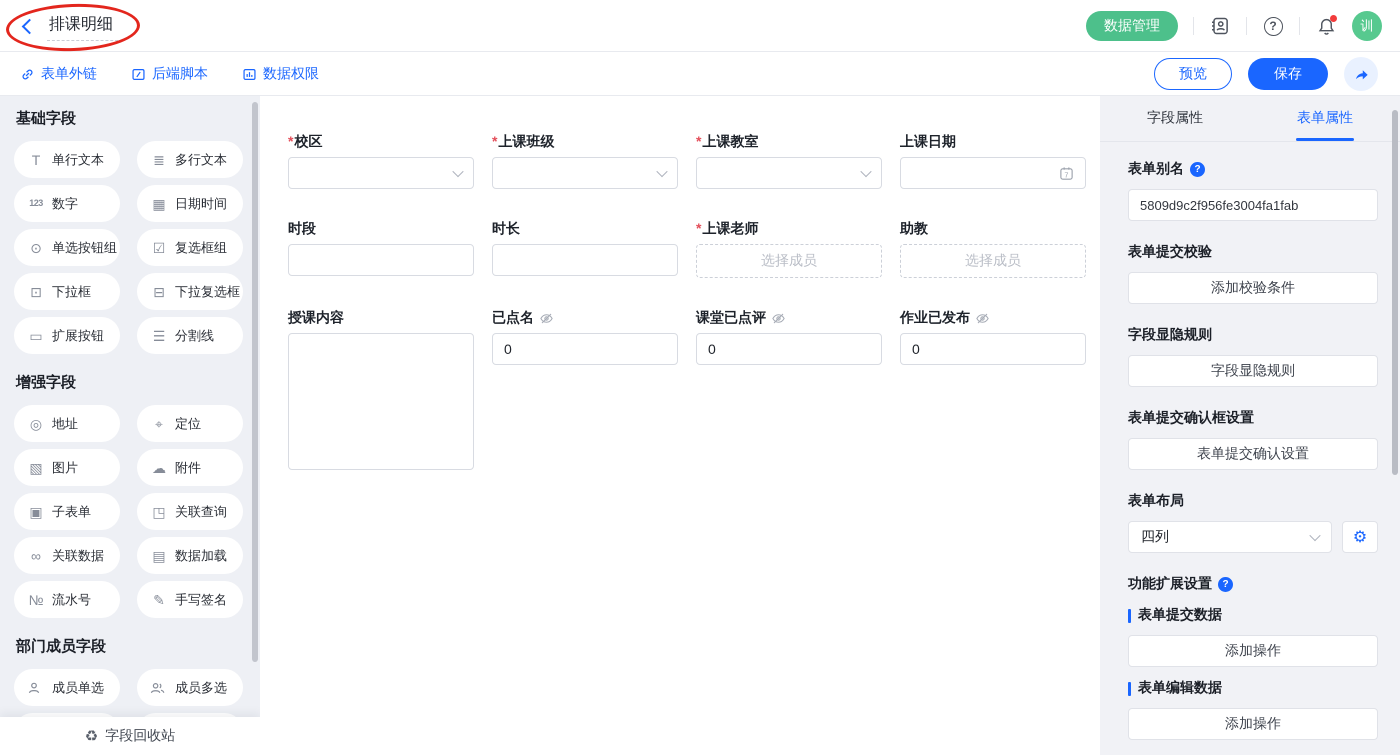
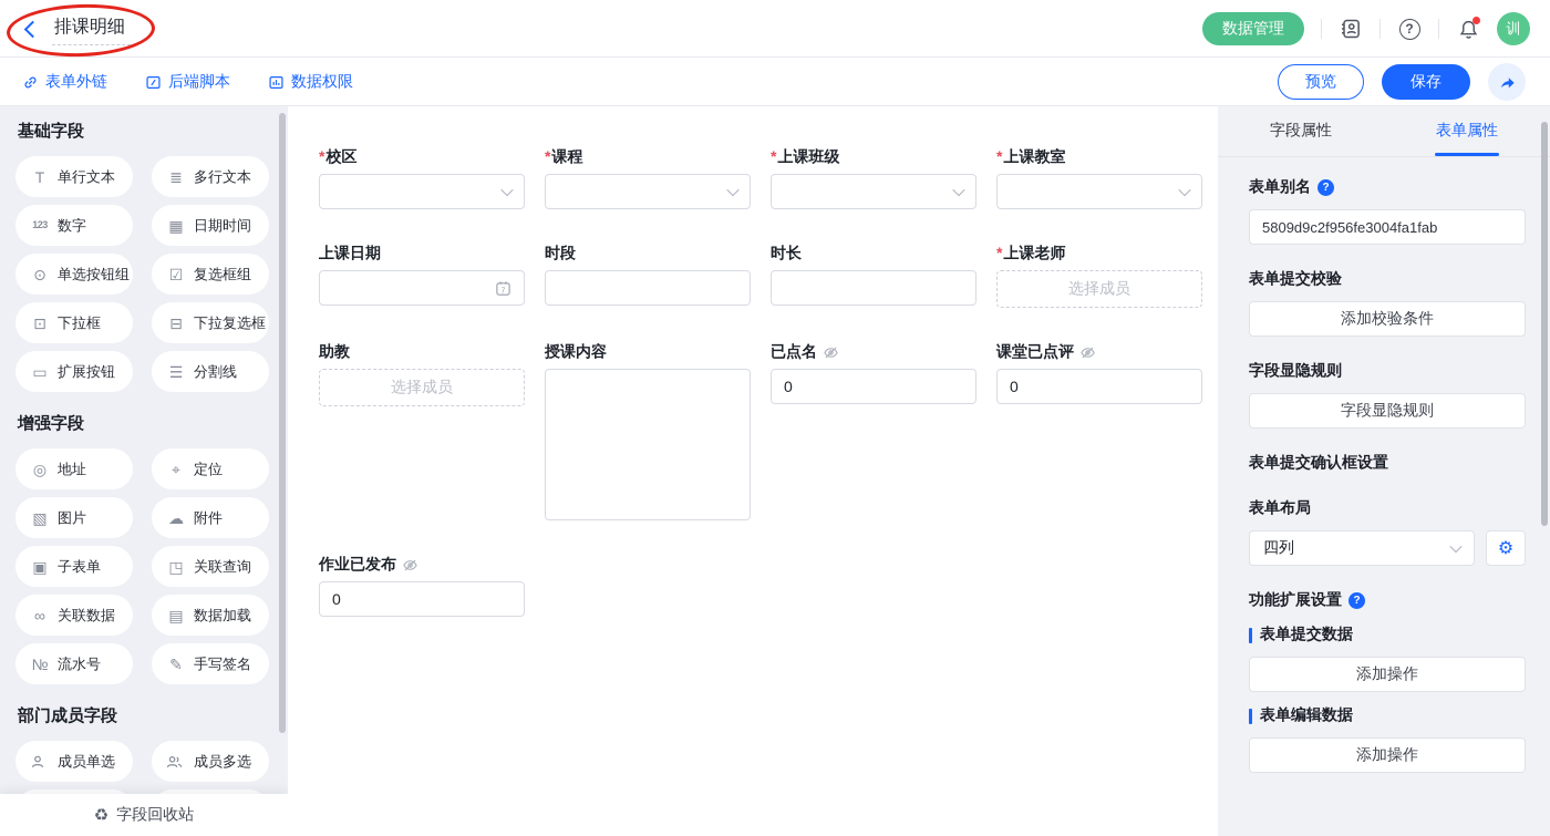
  排课明细
  数据管理
  ?
  训
  表单外链
  后端脚本
  数据权限
  预览
  保存
  基础字段
  T
  单行文本
  ≣
  多行文本
  123
  数字
  ▦
  日期时间
  ⊙
  单选按钮组
  ☑
  复选框组
  ⊡
  下拉框
  ⊟
  下拉复选框
  ▭
  扩展按钮
  ☰
  分割线
  增强字段
  ◎
  地址
  ⌖
  定位
  ▧
  图片
  ☁
  附件
  ▣
  子表单
  ◳
  关联查询
  ∞
  关联数据
  ▤
  数据加载
  №
  流水号
  ✎
  手写签名
  部门成员字段
  成员单选
  成员多选
  ♻
  字段回收站
  校区
+ 课程
  上课班级
  上课教室
  上课日期
  时段
  时长
  上课老师
  选择成员
  助教
  选择成员
  授课内容
  已点名
  0
  课堂已点评
  0
  作业已发布
  0
  字段属性
  表单属性
  表单别名
  ?
  5809d9c2f956fe3004fa1fab
  表单提交校验
  添加校验条件
  字段显隐规则
  字段显隐规则
  表单提交确认框设置
- 表单提交确认设置
  表单布局
  四列
  ⚙
  功能扩展设置
  ?
  表单提交数据
  添加操作
  表单编辑数据
  添加操作
